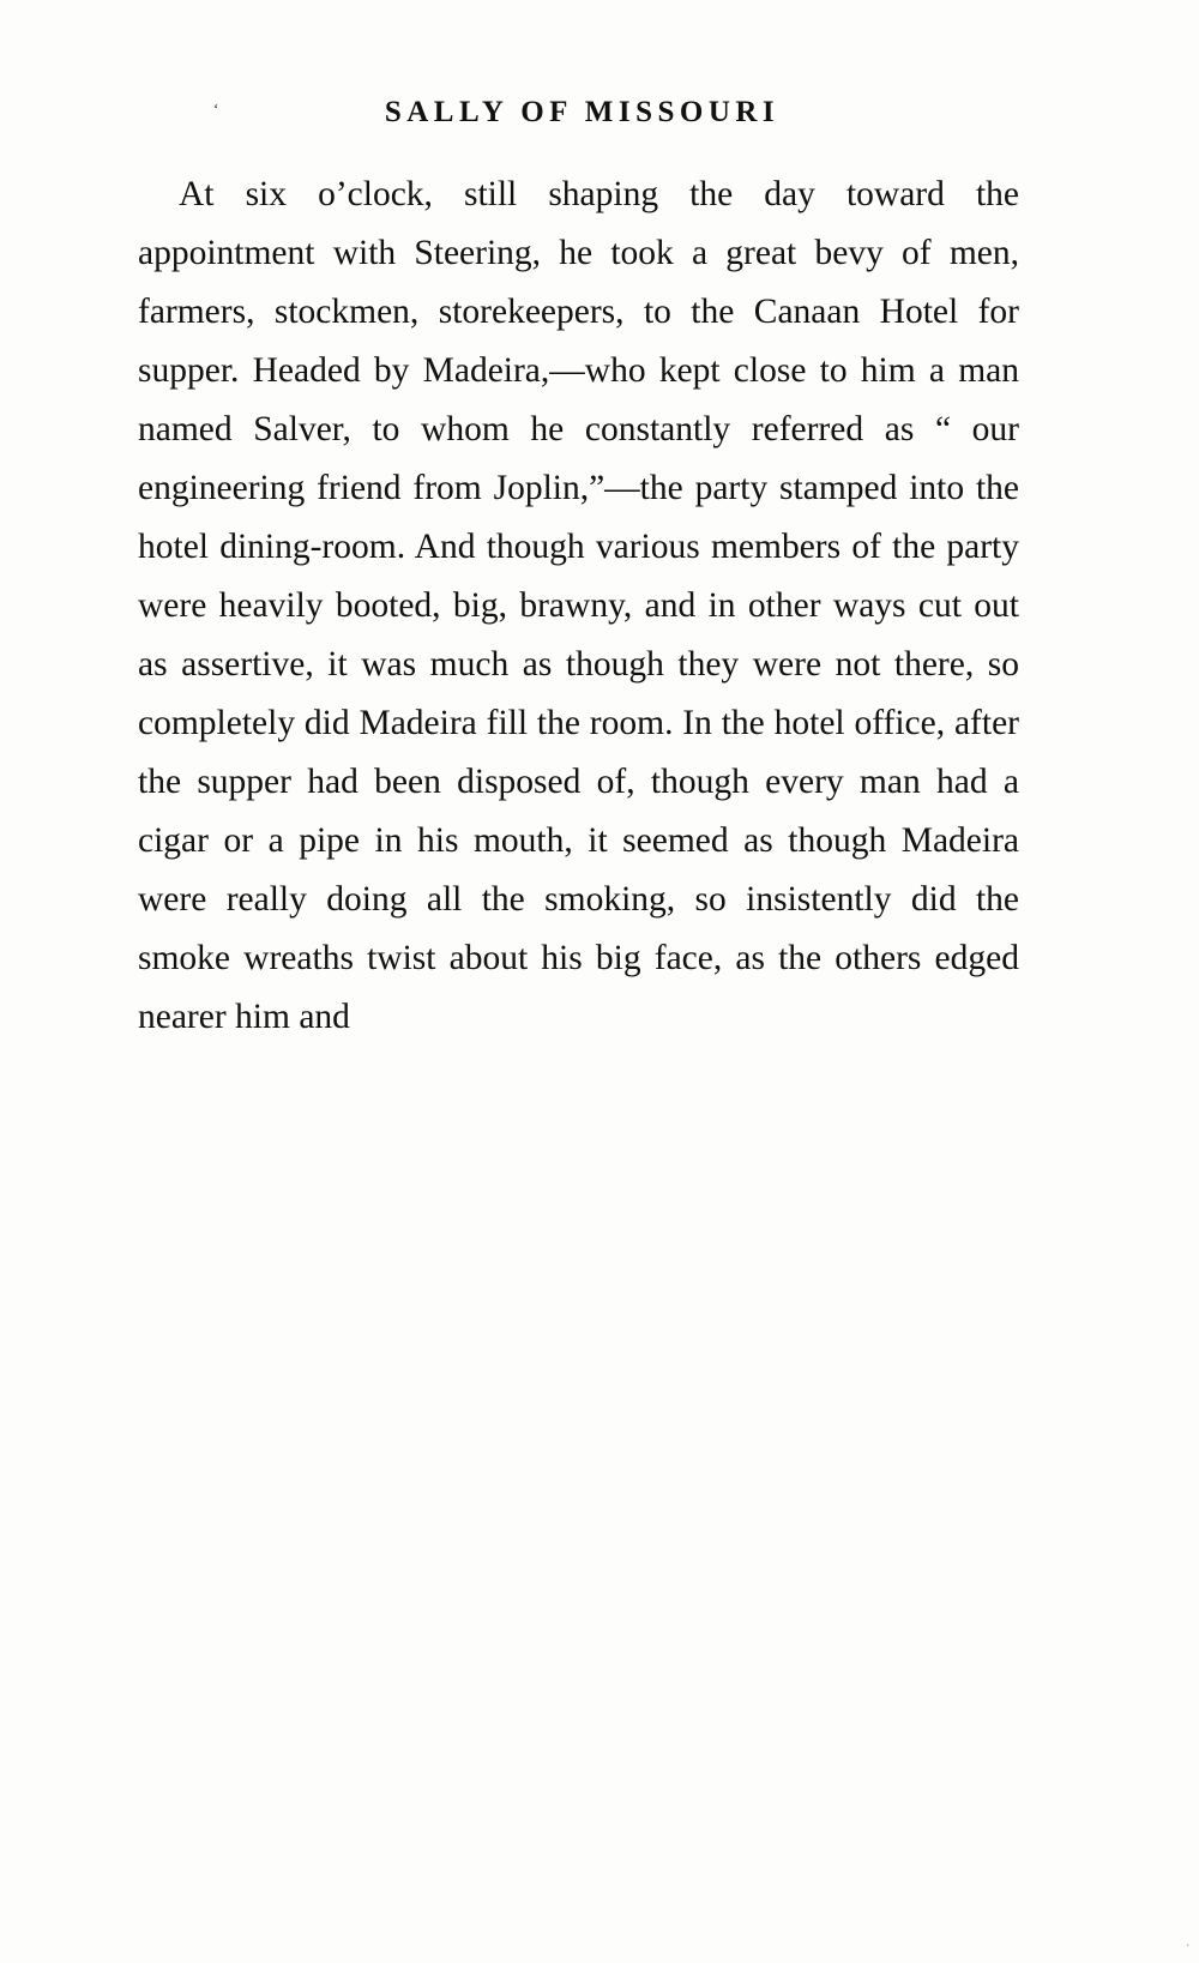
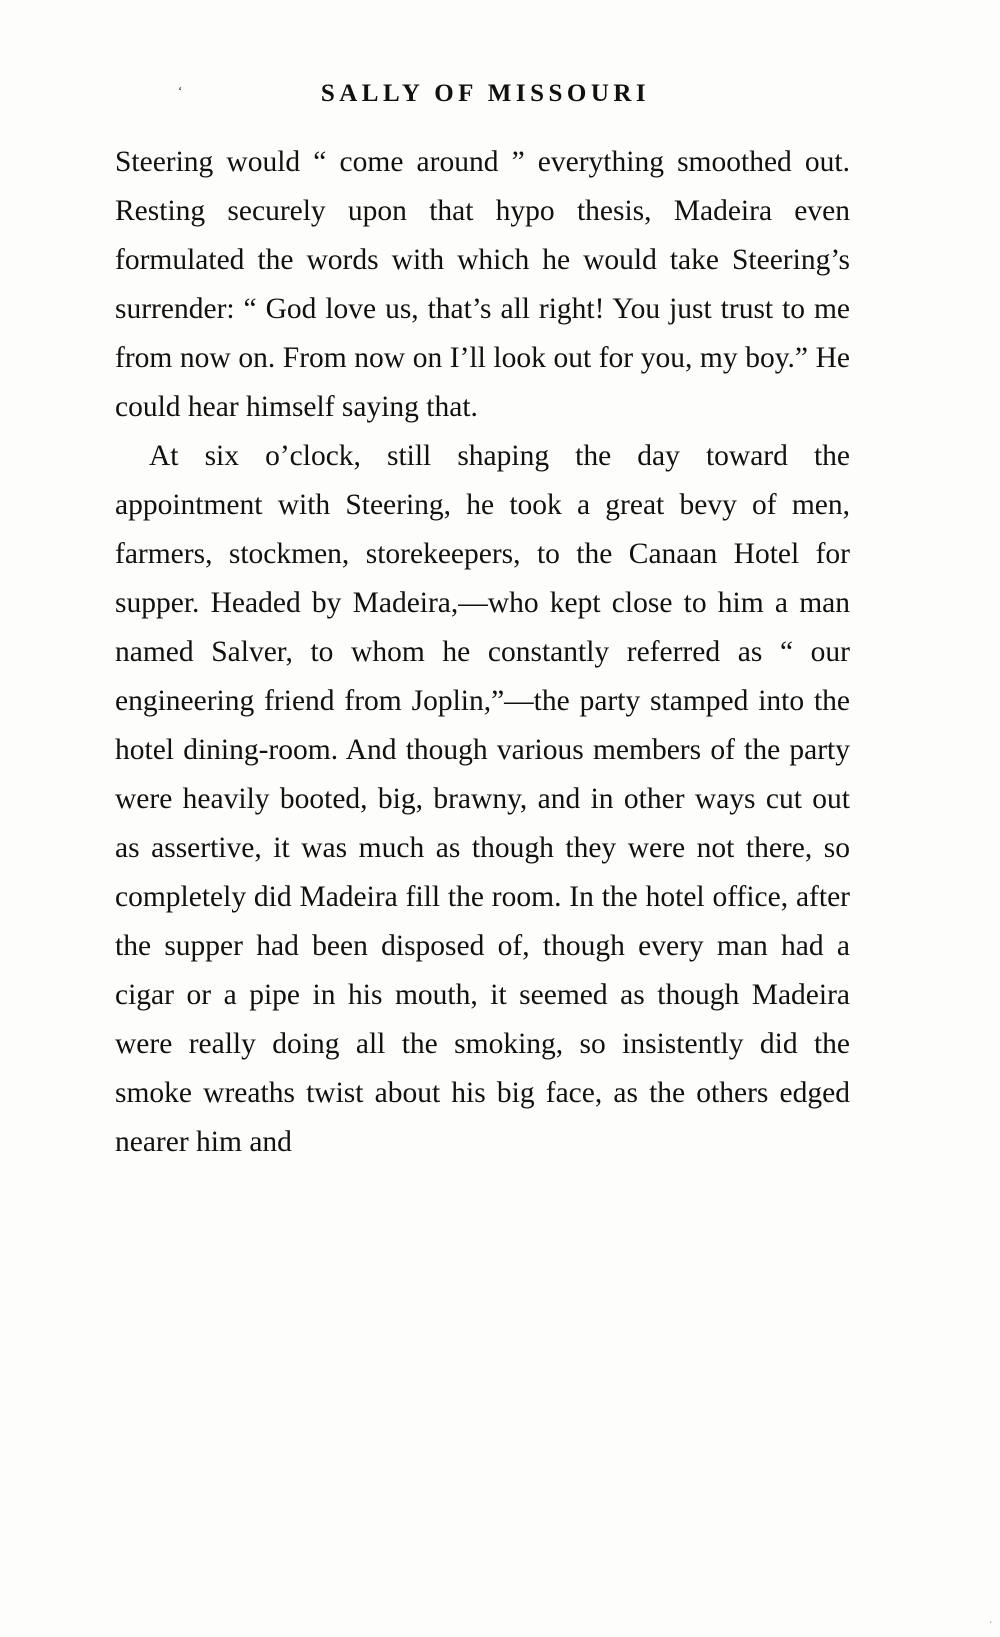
  ‘
  SALLY OF MISSOURI
+ Steering would “ come around ” everything smoothed out. Resting securely upon that hypo thesis, Madeira even formulated the words with which he would take Steering’s surrender: “ God love us, that’s all right! You just trust to me from now on. From now on I’ll look out for you, my boy.” He could hear himself saying that.
  At six o’clock, still shaping the day toward the appointment with Steering, he took a great bevy of men, farmers, stockmen, storekeepers, to the Canaan Hotel for supper. Headed by Madeira,—who kept close to him a man named Salver, to whom he constantly referred as “ our engineering friend from Joplin,”—the party stamped into the hotel dining-room. And though various members of the party were heavily booted, big, brawny, and in other ways cut out as assertive, it was much as though they were not there, so completely did Madeira fill the room. In the hotel office, after the supper had been disposed of, though every man had a cigar or a pipe in his mouth, it seemed as though Madeira were really doing all the smoking, so insistently did the smoke wreaths twist about his big face, as the others edged nearer him and
